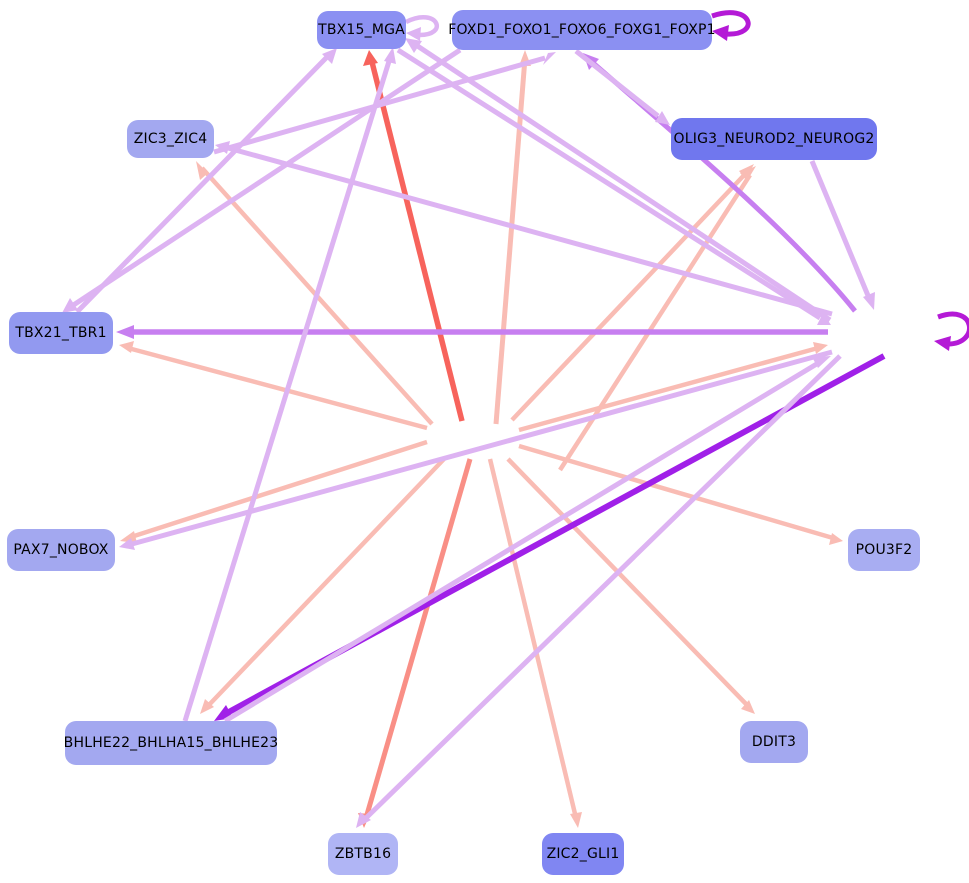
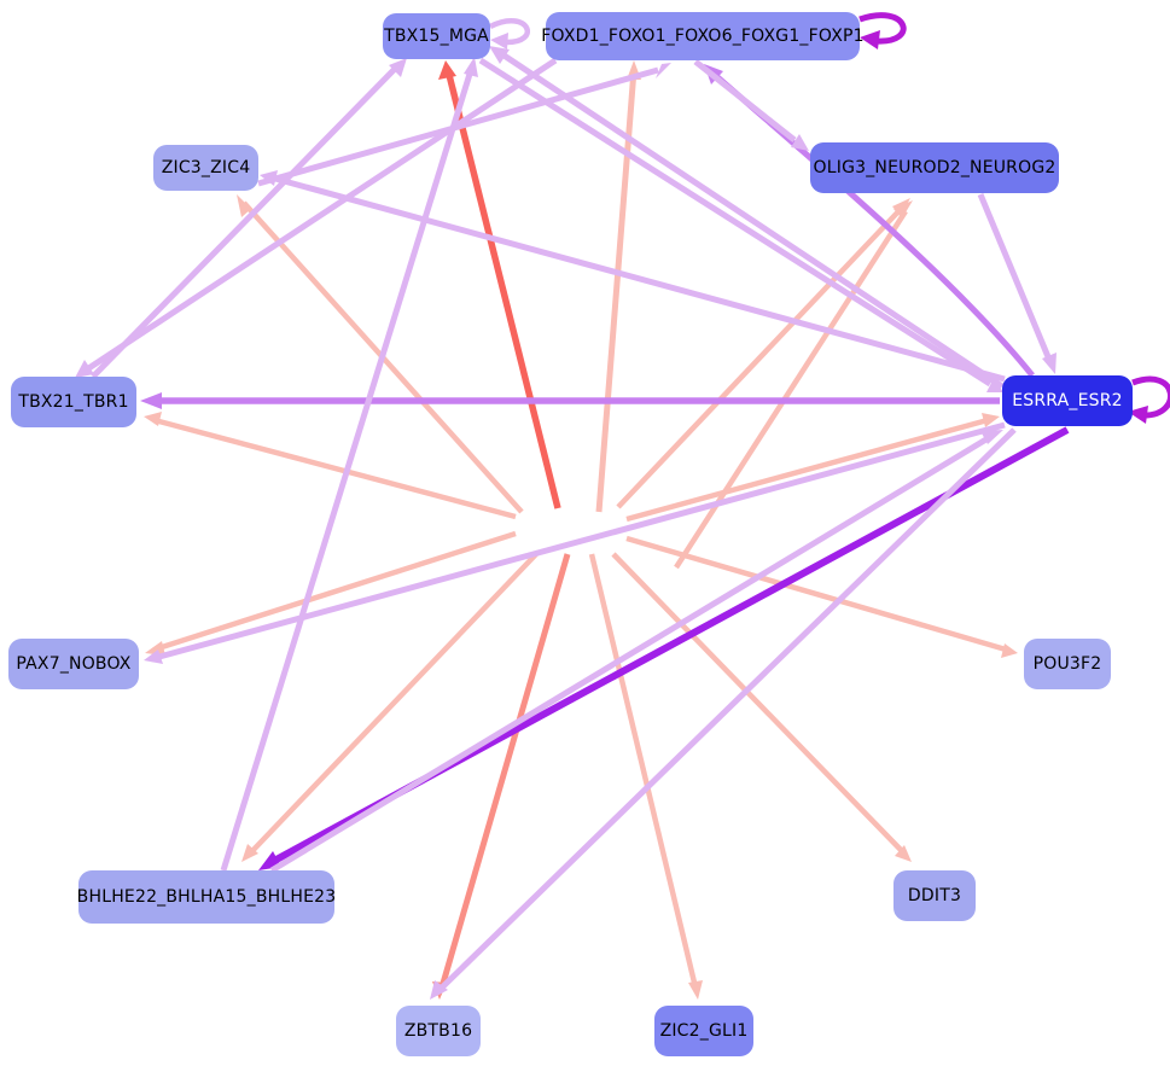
  TBX15_MGA
  FOXD1_FOXO1_FOXO6_FOXG1_FOXP1
  ZIC3_ZIC4
  OLIG3_NEUROD2_NEUROG2
  TBX21_TBR1
+ ESRRA_ESR2
  PAX7_NOBOX
  POU3F2
  BHLHE22_BHLHA15_BHLHE23
  DDIT3
  ZBTB16
  ZIC2_GLI1
